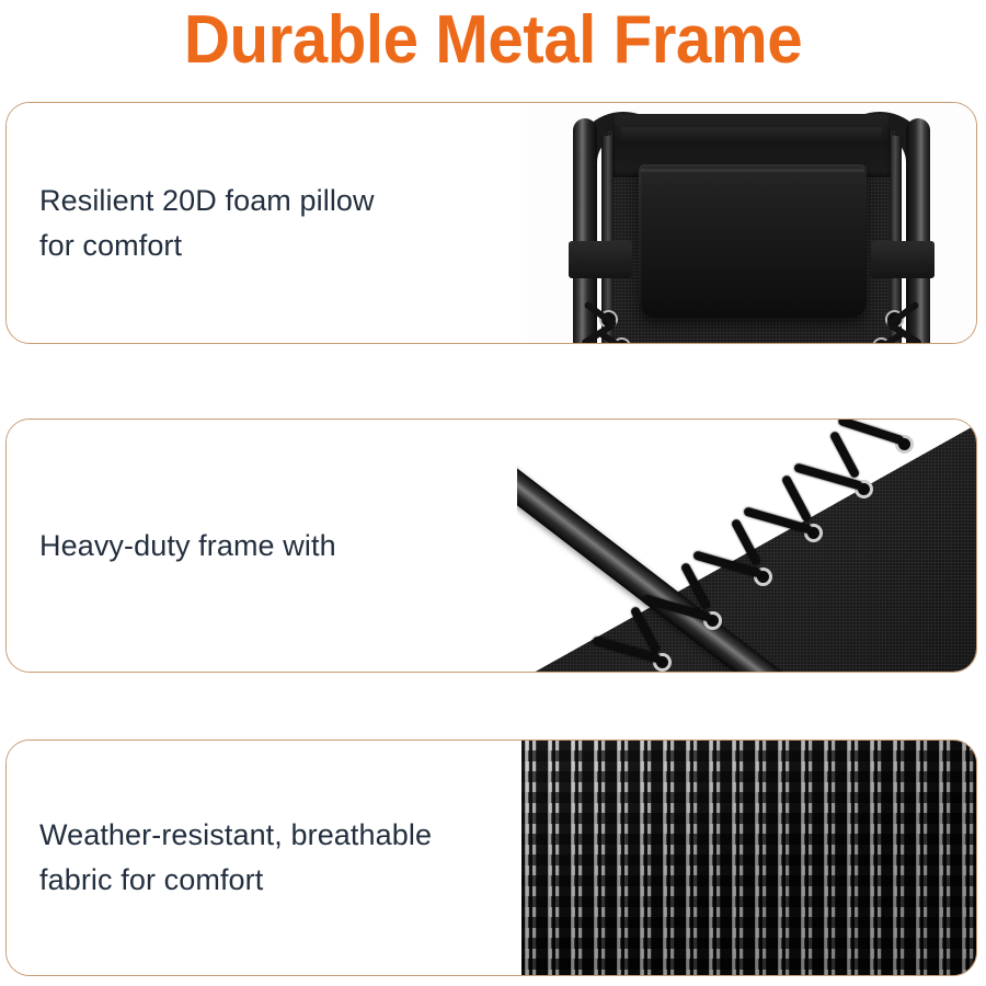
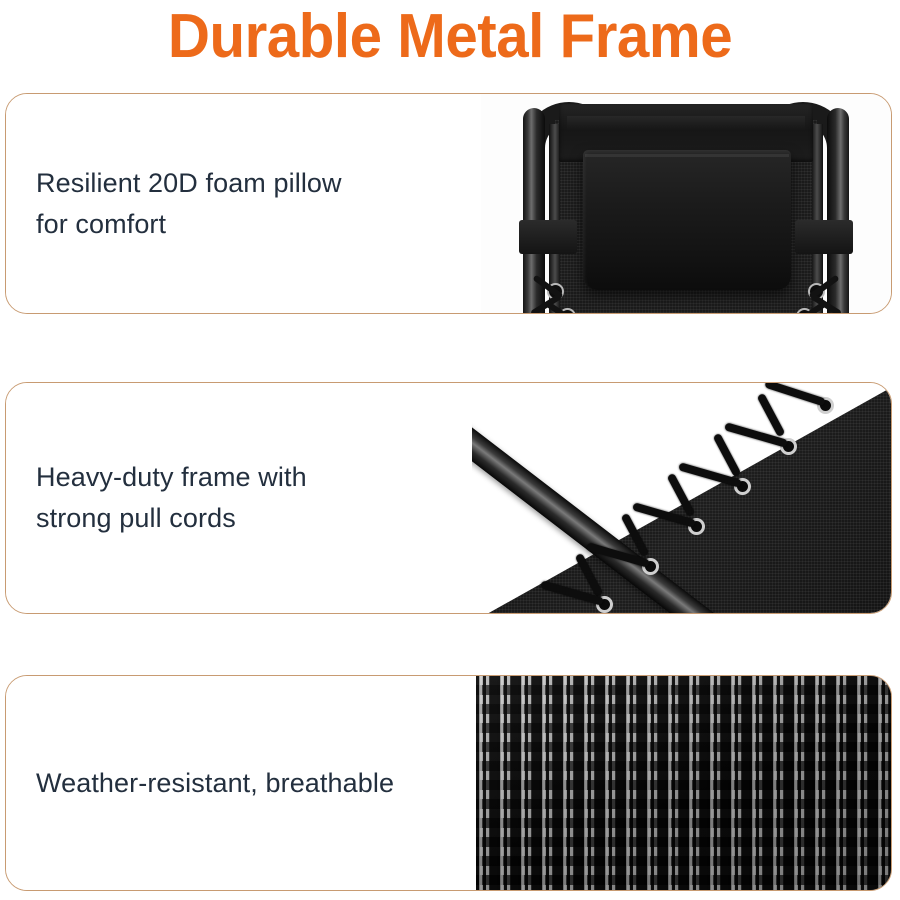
  Durable Metal Frame
  Resilient 20D foam pillow
  for comfort
  Heavy-duty frame with
+ strong pull cords
  Weather-resistant, breathable
- fabric for comfort
